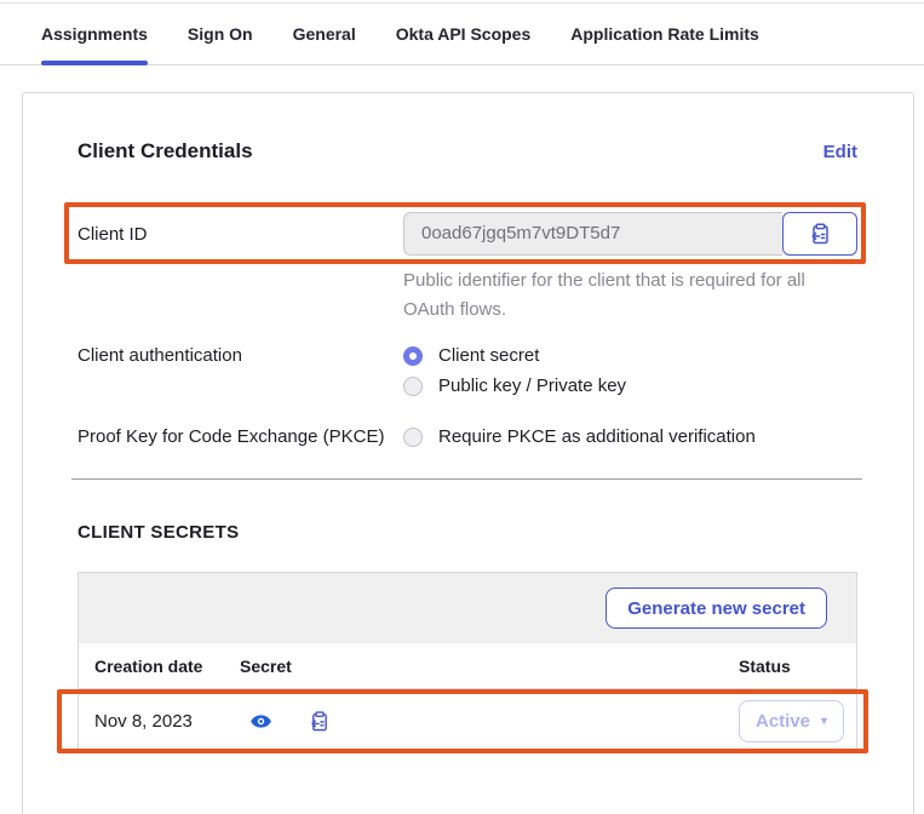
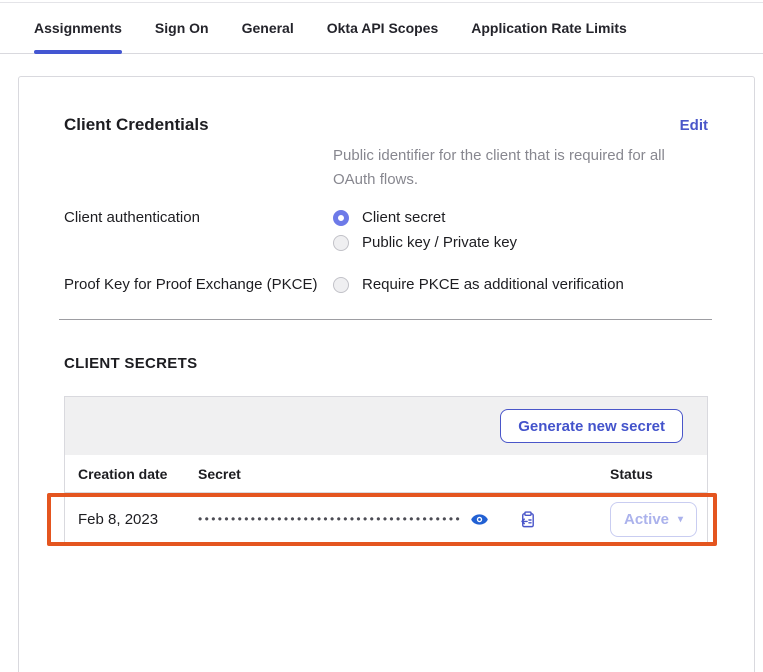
  Assignments
  Sign On
  General
  Okta API Scopes
  Application Rate Limits
  Client Credentials
  Edit
- Client ID
- 0oad67jgq5m7vt9DT5d7
  Public identifier for the client that is required for all OAuth flows.
  Client authentication
  Client secret
  Public key / Private key
- Proof Key for Code Exchange (PKCE)
+ Proof Key for Proof Exchange (PKCE)
  Require PKCE as additional verification
  CLIENT SECRETS
  Generate new secret
  Creation date
  Secret
  Status
- Nov 8, 2023
+ Feb 8, 2023
+ ••••••••••••••••••••••••••••••••••••••••
  Active
  ▾
